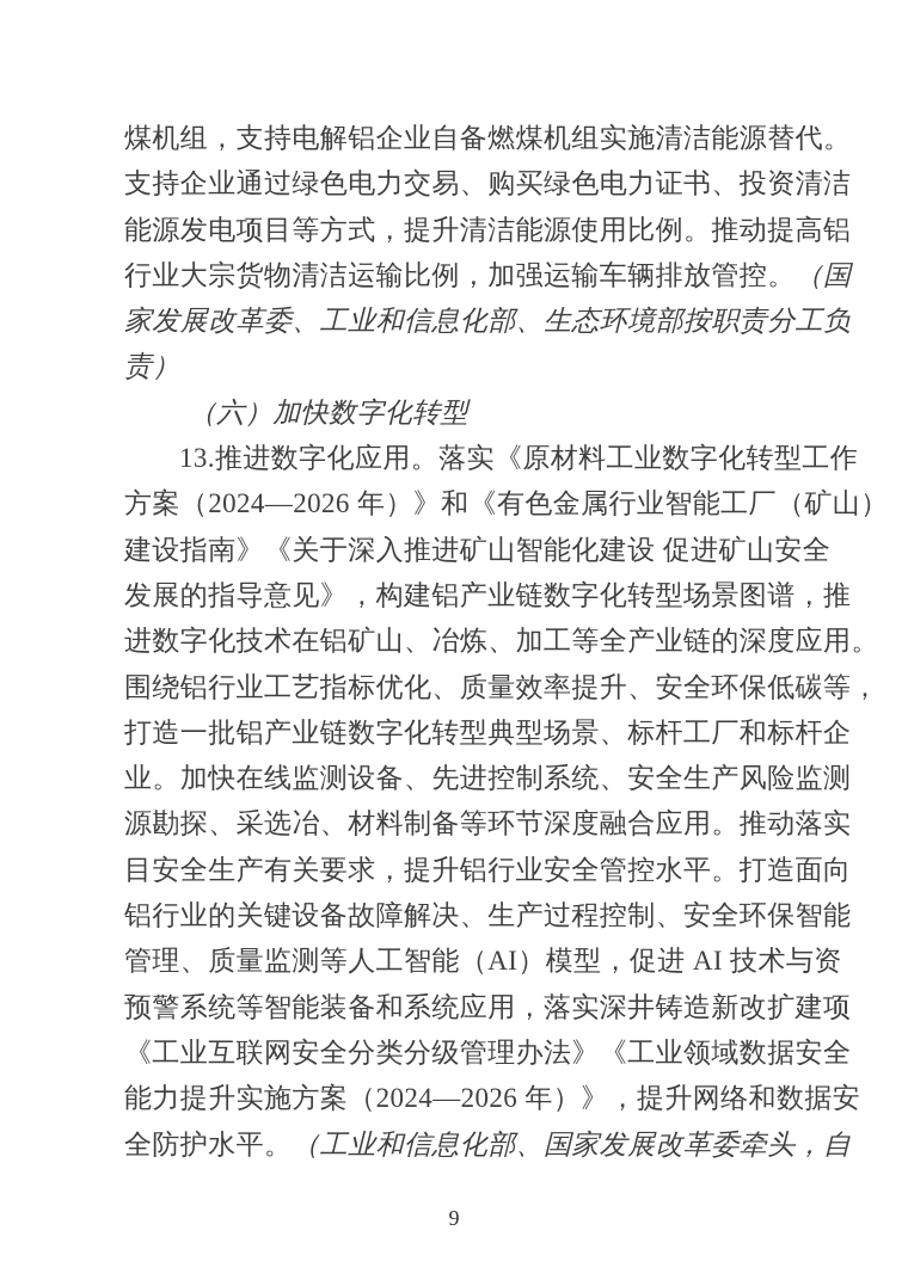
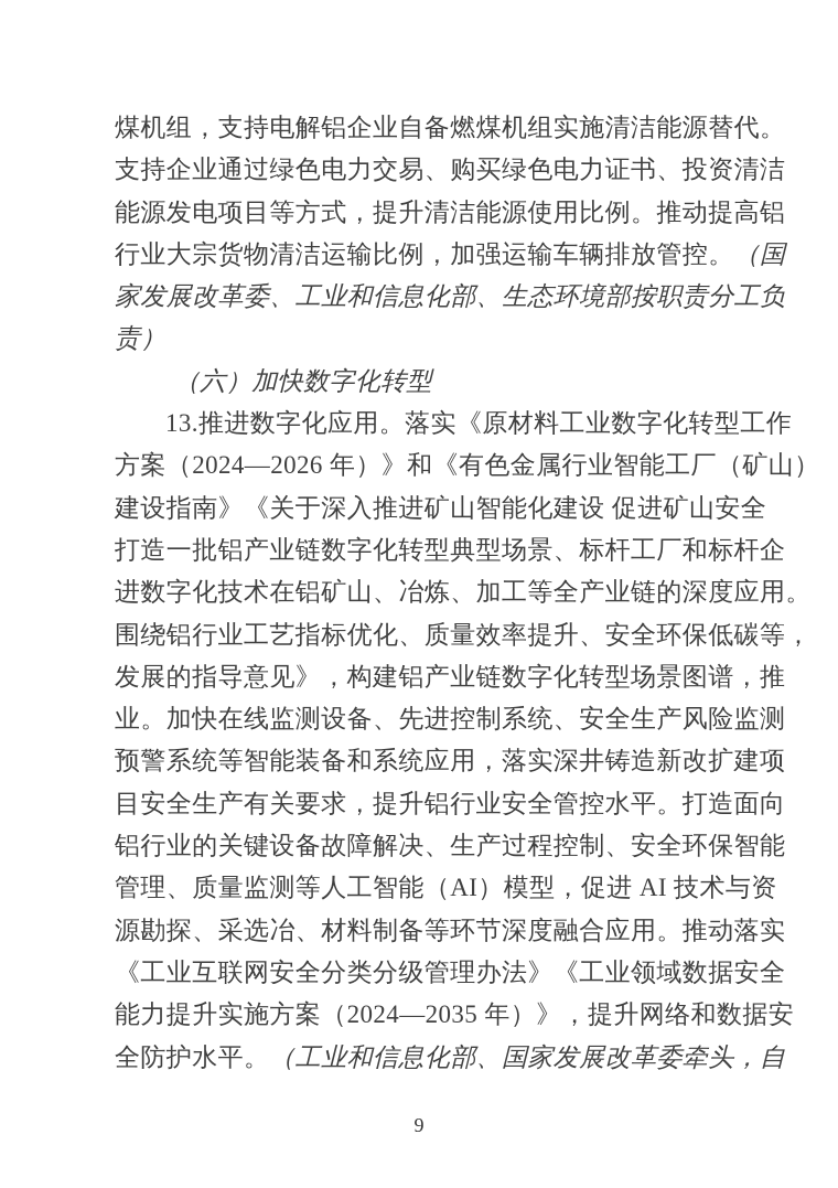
  煤机组，支持电解铝企业自备燃煤机组实施清洁能源替代。
  支持企业通过绿色电力交易、购买绿色电力证书、投资清洁
  能源发电项目等方式，提升清洁能源使用比例。推动提高铝
  行业大宗货物清洁运输比例，加强运输车辆排放管控。（国
  家发展改革委、工业和信息化部、生态环境部按职责分工负
  责）
  （六）加快数字化转型
  13.推进数字化应用。落实《原材料工业数字化转型工作
  方案（2024—2026 年）》和《有色金属行业智能工厂（矿山）
  建设指南》《关于深入推进矿山智能化建设 促进矿山安全
- 发展的指导意见》，构建铝产业链数字化转型场景图谱，推
+ 打造一批铝产业链数字化转型典型场景、标杆工厂和标杆企
  进数字化技术在铝矿山、冶炼、加工等全产业链的深度应用。
  围绕铝行业工艺指标优化、质量效率提升、安全环保低碳等，
- 打造一批铝产业链数字化转型典型场景、标杆工厂和标杆企
+ 发展的指导意见》，构建铝产业链数字化转型场景图谱，推
  业。加快在线监测设备、先进控制系统、安全生产风险监测
- 源勘探、采选冶、材料制备等环节深度融合应用。推动落实
+ 预警系统等智能装备和系统应用，落实深井铸造新改扩建项
  目安全生产有关要求，提升铝行业安全管控水平。打造面向
  铝行业的关键设备故障解决、生产过程控制、安全环保智能
  管理、质量监测等人工智能（AI）模型，促进 AI 技术与资
- 预警系统等智能装备和系统应用，落实深井铸造新改扩建项
+ 源勘探、采选冶、材料制备等环节深度融合应用。推动落实
  《工业互联网安全分类分级管理办法》《工业领域数据安全
- 能力提升实施方案（2024—2026 年）》，提升网络和数据安
+ 能力提升实施方案（2024—2035 年）》，提升网络和数据安
  全防护水平。（工业和信息化部、国家发展改革委牵头，自
  9
